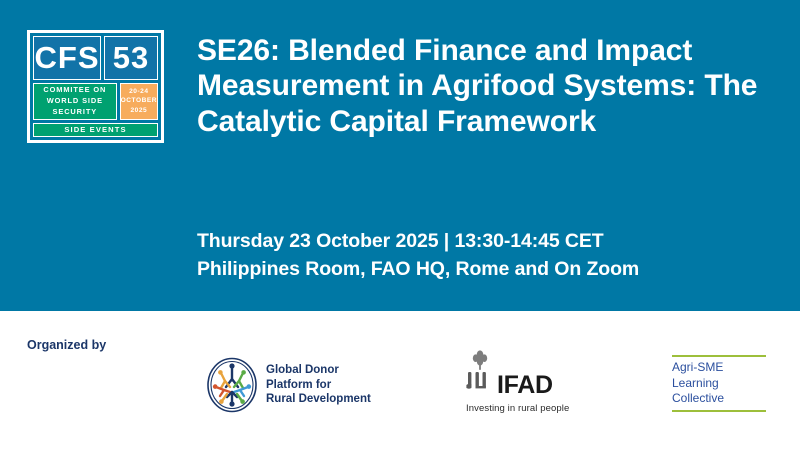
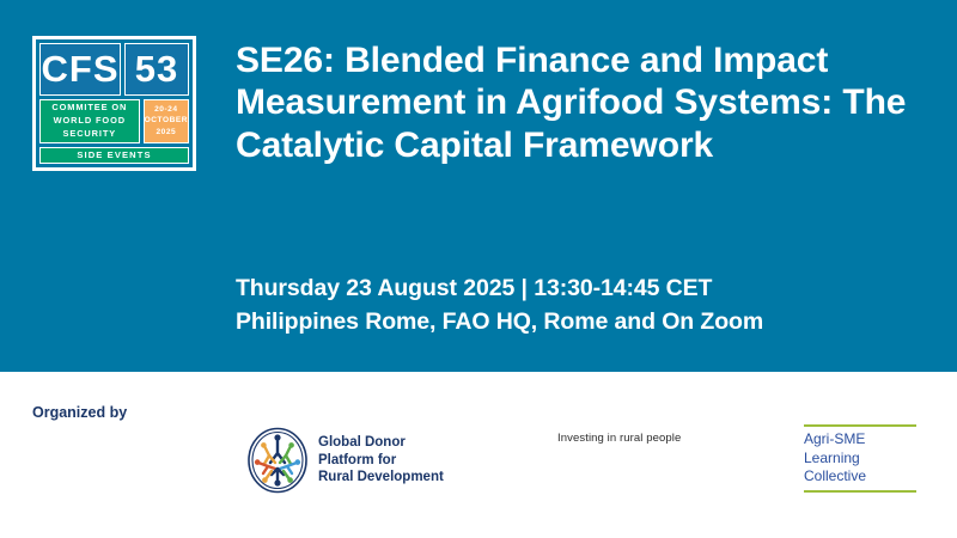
  CFS
  53
- COMMITEE ON WORLD SIDE SECURITY
+ COMMITEE ON WORLD FOOD SECURITY
  SIDE EVENTS
  SE26: Blended Finance and Impact Measurement in Agrifood Systems: The Catalytic Capital Framework
- Thursday 23 October 2025 | 13:30-14:45 CET
+ Thursday 23 August 2025 | 13:30-14:45 CET
- Philippines Room, FAO HQ, Rome and On Zoom
+ Philippines Rome, FAO HQ, Rome and On Zoom
  Organized by
  Global Donor
  Platform for
  Rural Development
- IFAD
  Investing in rural people
  Agri-SME
  Learning
  Collective
